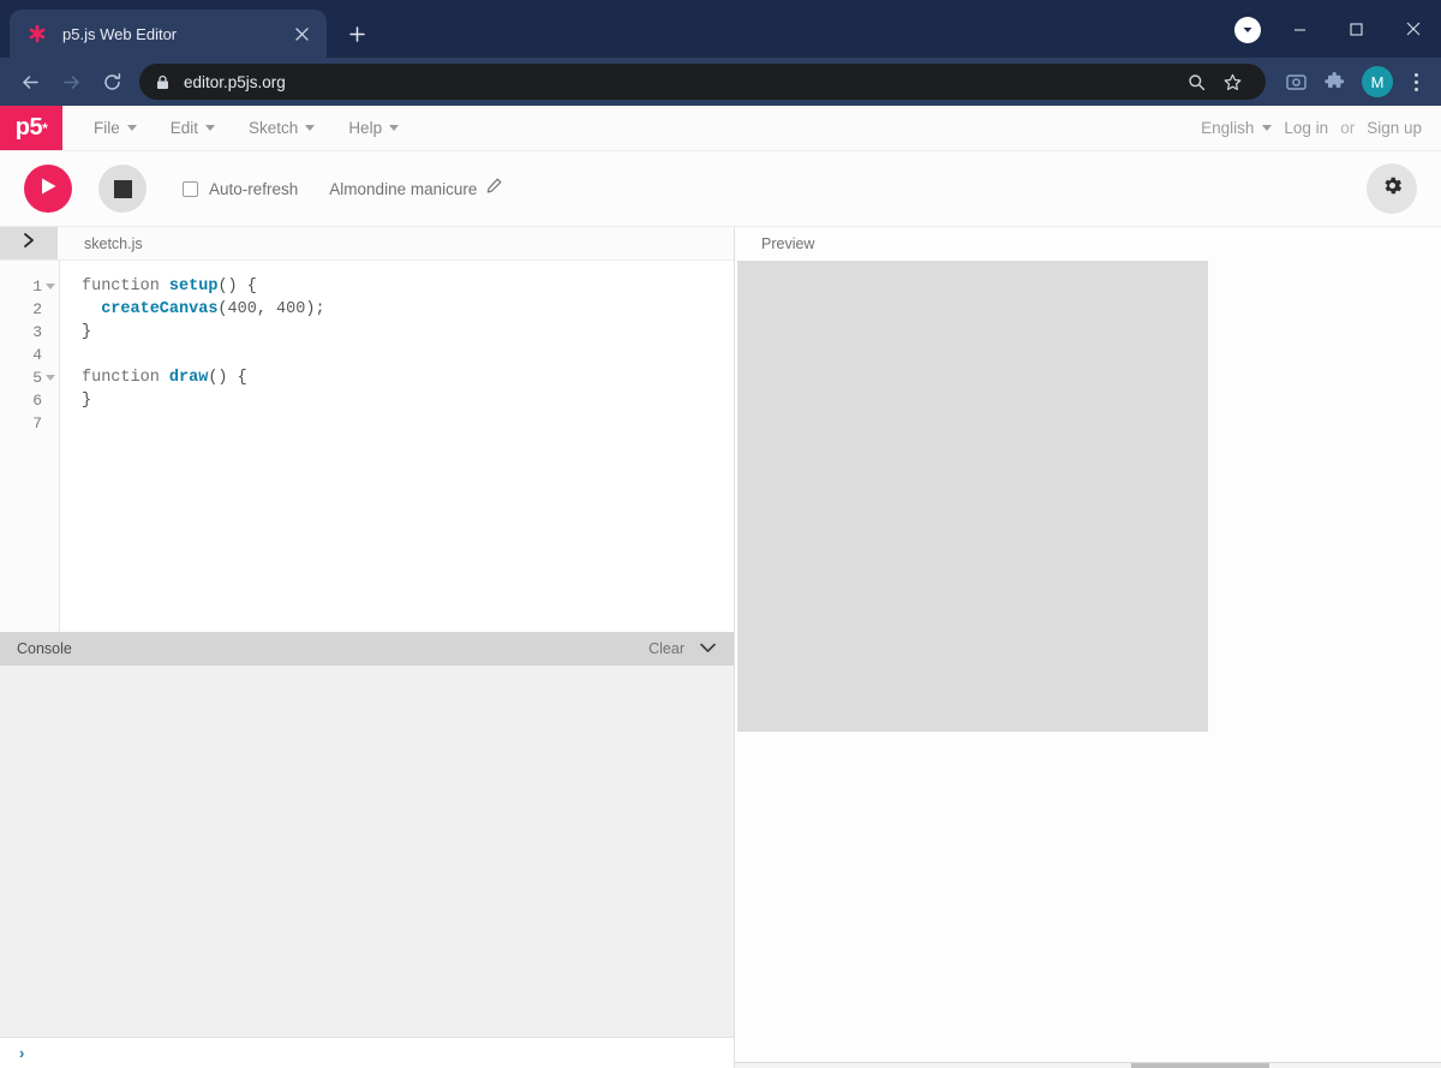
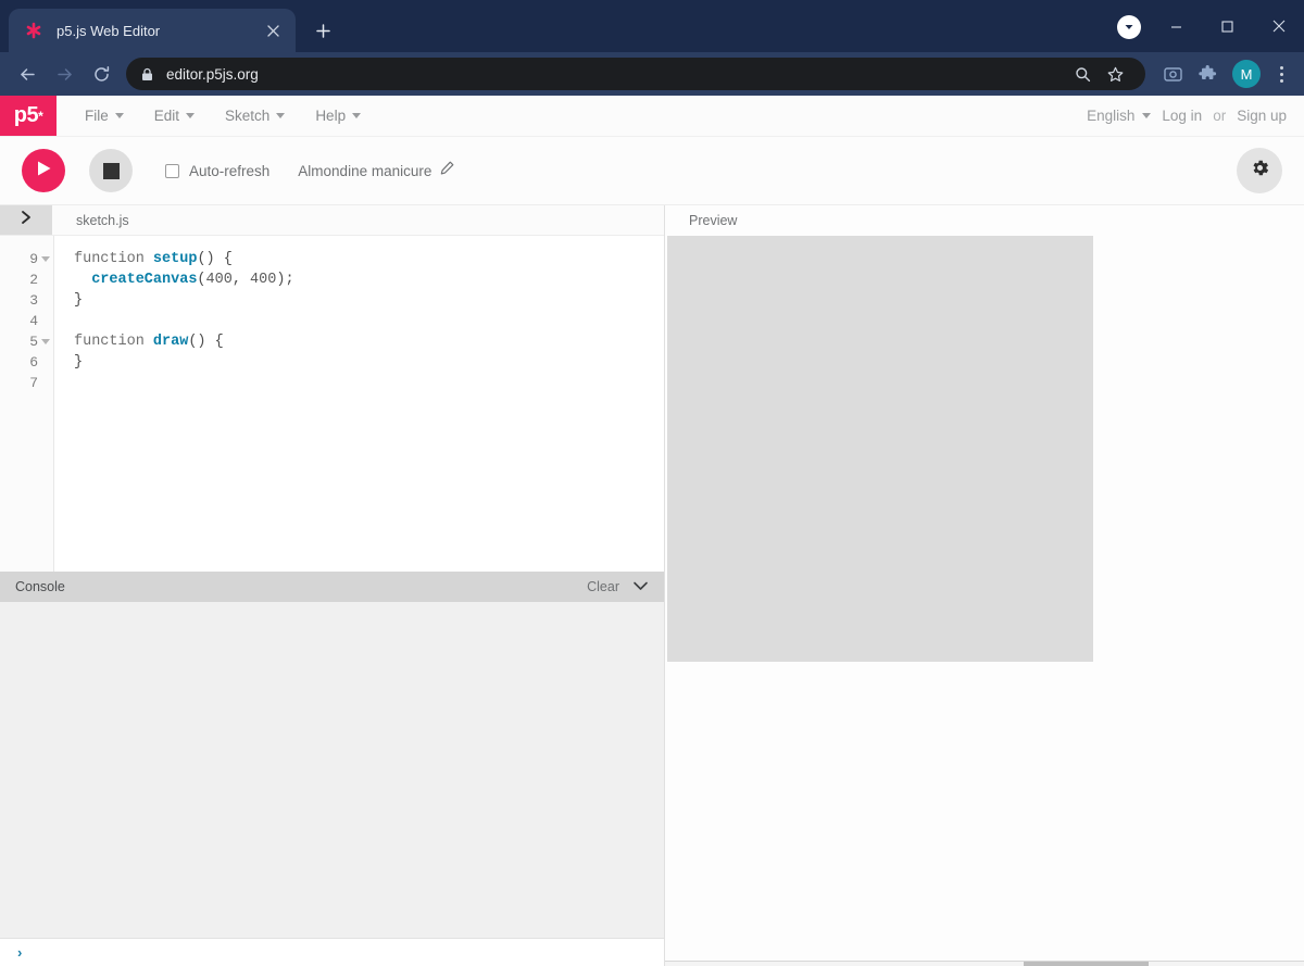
  p5.js Web Editor
  editor.p5js.org
  M
  p5
  *
  File
  Edit
  Sketch
  Help
  English
  Log in
  or
  Sign up
  Auto-refresh
  Almondine manicure
  sketch.js
- 1
+ 9
  2
  3
  4
  5
  6
  7
  function setup() {
  createCanvas(400, 400);
  }
  function draw() {
  }
  Console
  Clear
  ›
  Preview
